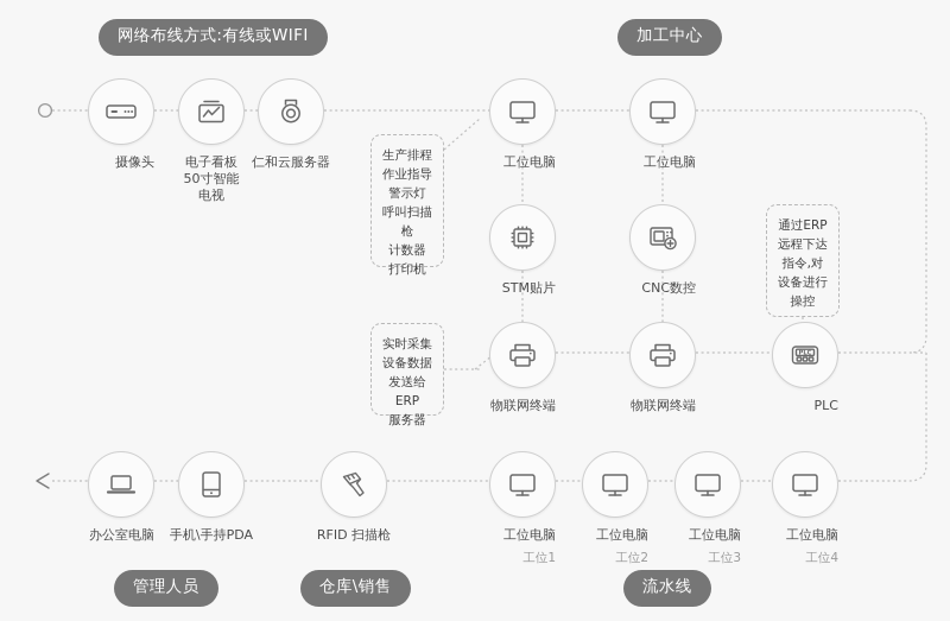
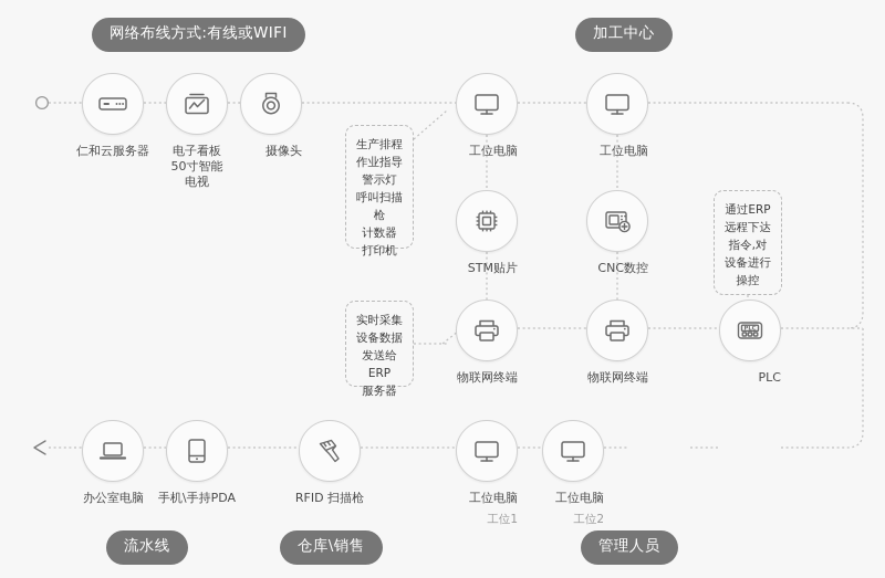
  网络布线方式:有线或WIFI
  加工中心
- 管理人员
+ 流水线
  仓库\销售
- 流水线
+ 管理人员
  生产排程
  作业指导
  警示灯
  呼叫扫描枪
  计数器
  打印机
  实时采集
  设备数据
  发送给ERP
  服务器
  通过ERP
  远程下达
  指令,对
  设备进行
  操控
- 摄像头
+ 仁和云服务器
  电子看板
  50寸智能电视
- 仁和云服务器
+ 摄像头
  工位电脑
  工位电脑
  STM贴片
  CNC数控
  物联网终端
  物联网终端
  PLC
  办公室电脑
  手机\手持PDA
  RFID 扫描枪
  工位电脑 工位1
  工位电脑 工位2
- 工位电脑 工位3
- 工位电脑 工位4
